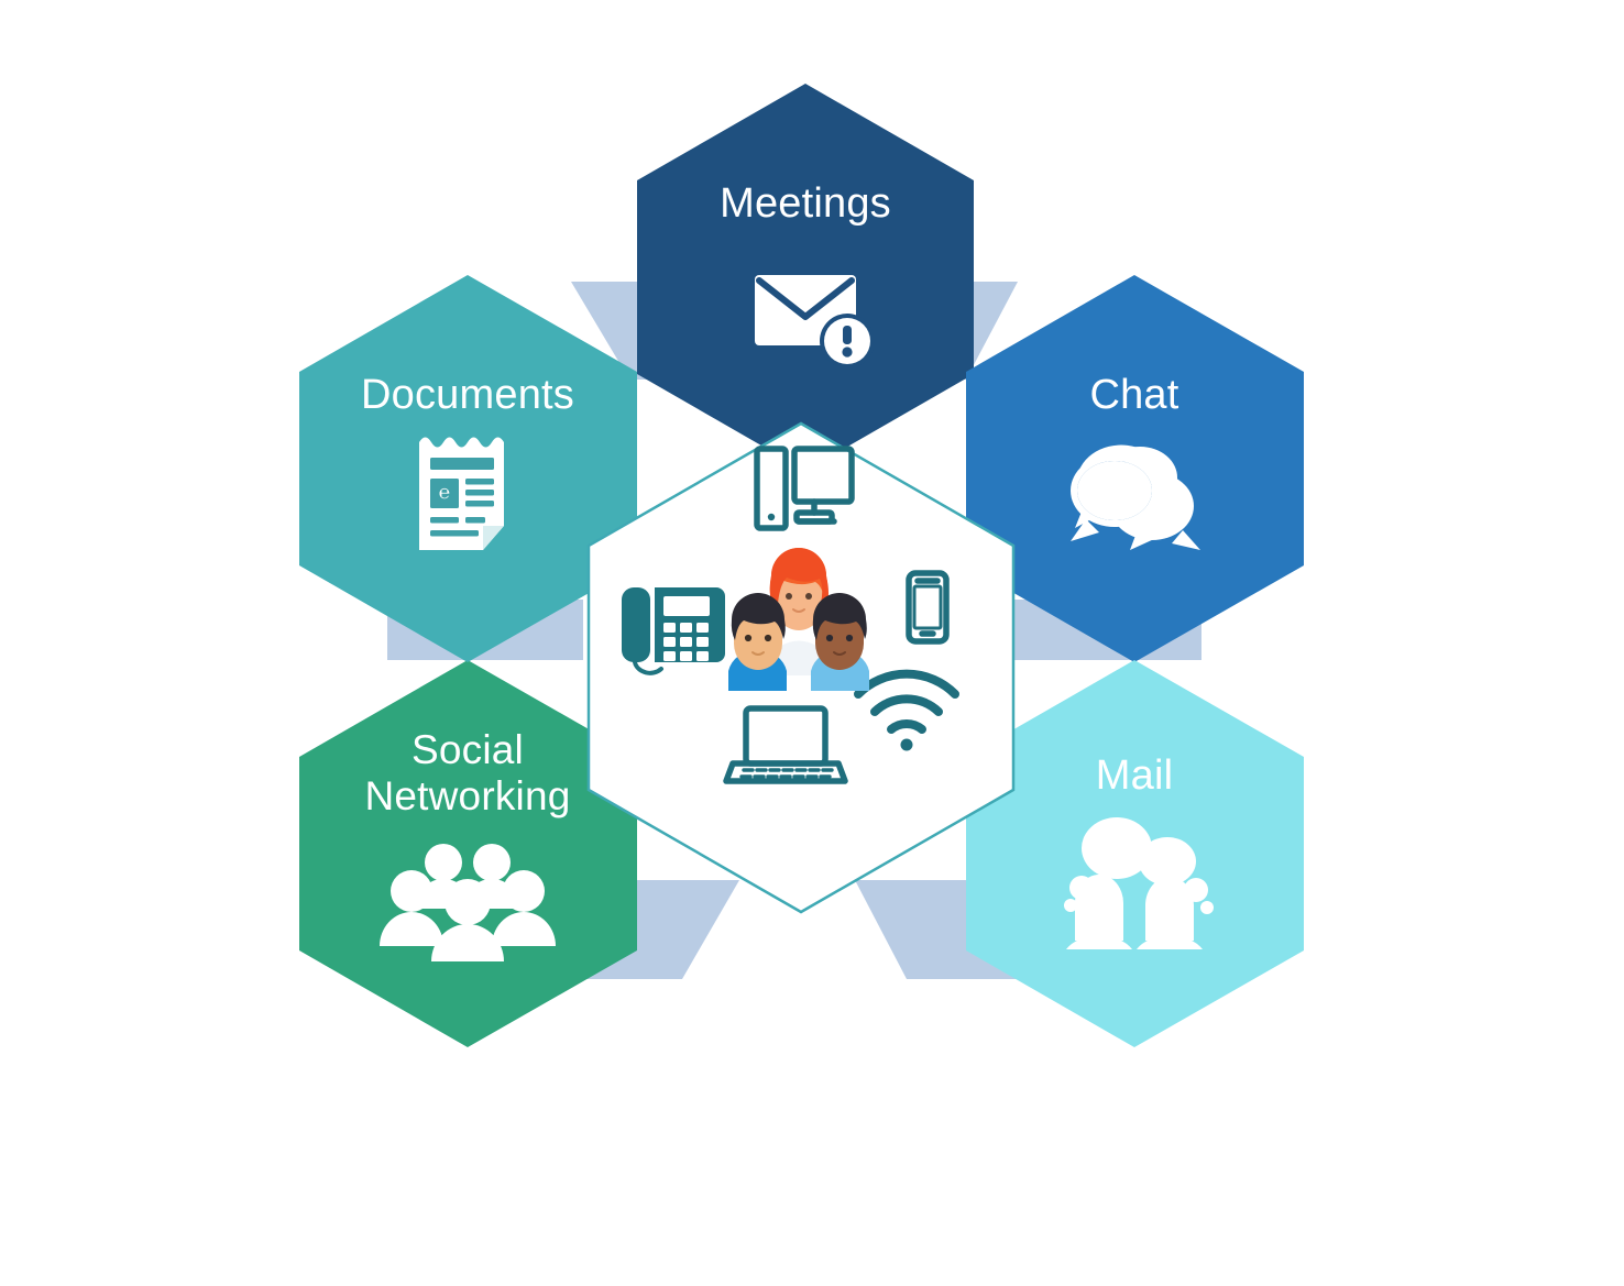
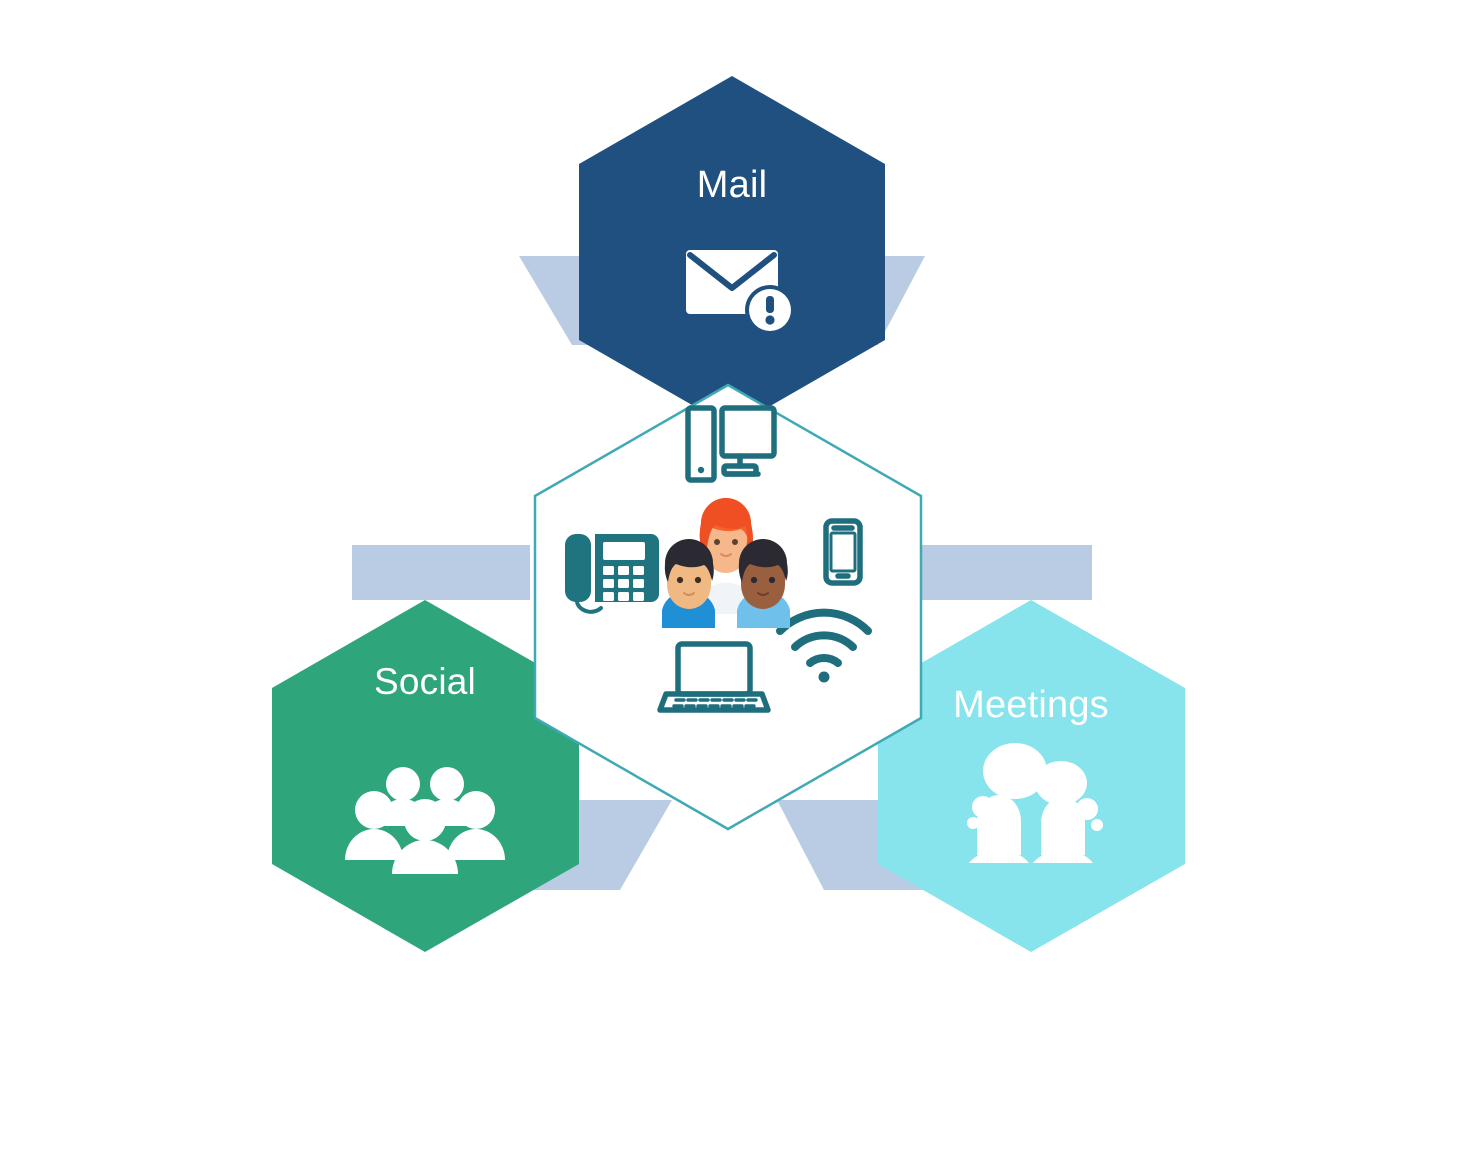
- Meetings
+ Mail
- Chat
- Mail
+ Meetings
  Social
- Networking
- Documents
